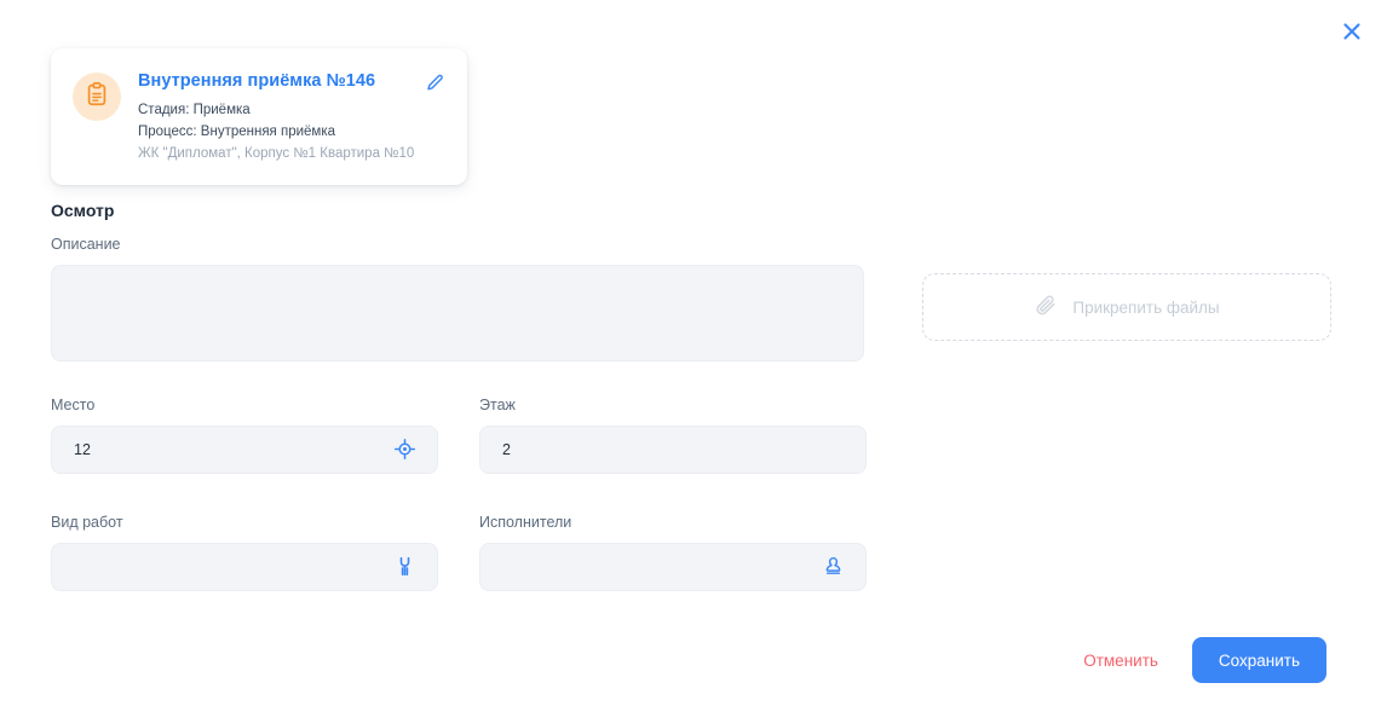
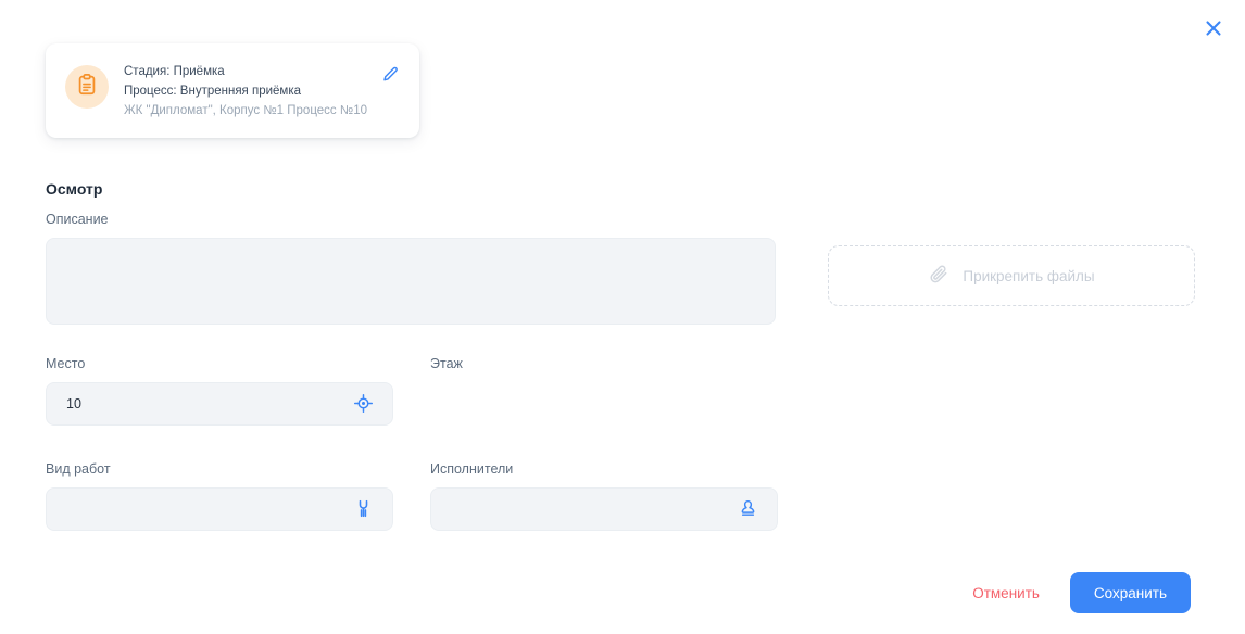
- Внутренняя приёмка №146
  Стадия: Приёмка
  Процесс: Внутренняя приёмка
- ЖК "Дипломат", Корпус №1 Квартира №10
+ ЖК "Дипломат", Корпус №1 Процесс №10
  Осмотр
  Описание
  Прикрепить файлы
  Место
- 12
+ 10
  Этаж
- 2
  Вид работ
  Исполнители
  Отменить
  Сохранить
